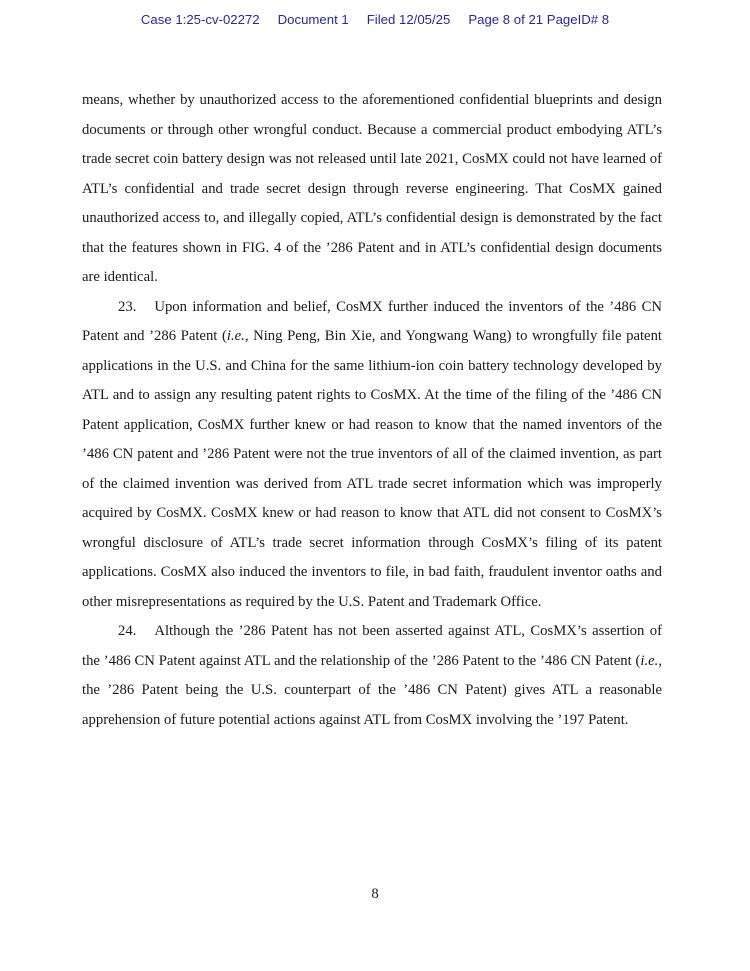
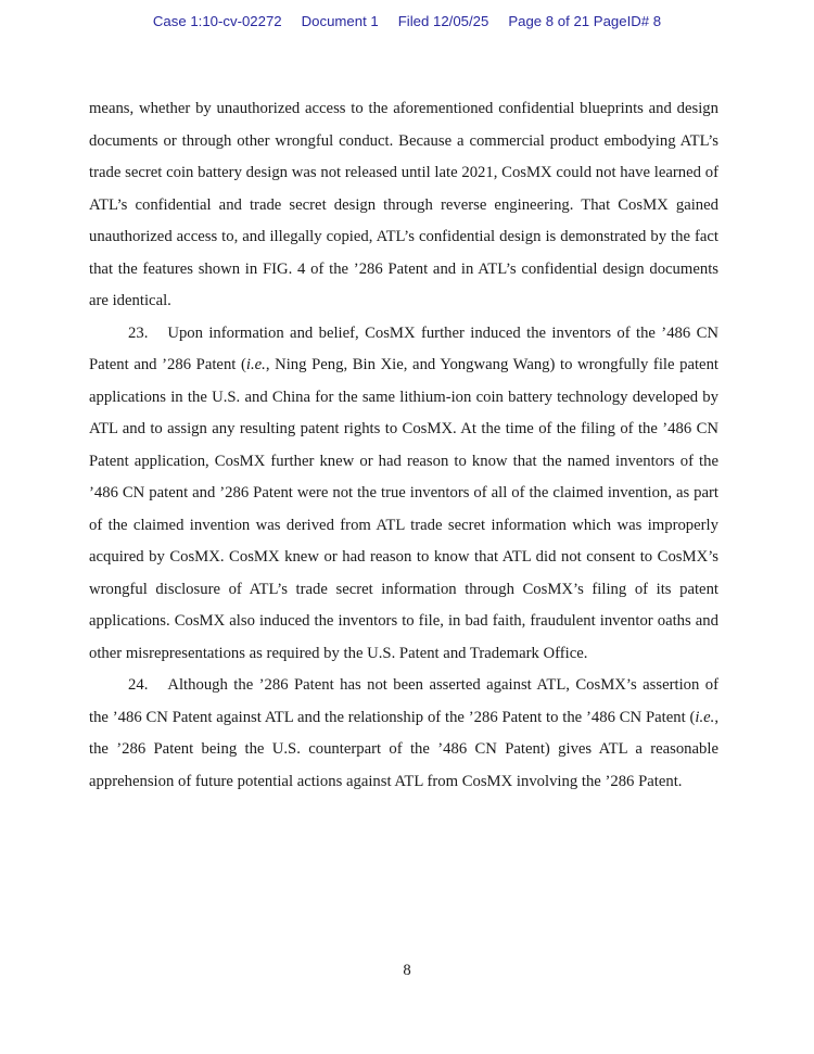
- Case 1:25-cv-02272 Document 1 Filed 12/05/25 Page 8 of 21 PageID# 8
+ Case 1:10-cv-02272 Document 1 Filed 12/05/25 Page 8 of 21 PageID# 8
  means, whether by unauthorized access to the aforementioned confidential blueprints and design documents or through other wrongful conduct. Because a commercial product embodying ATL’s trade secret coin battery design was not released until late 2021, CosMX could not have learned of ATL’s confidential and trade secret design through reverse engineering. That CosMX gained unauthorized access to, and illegally copied, ATL’s confidential design is demonstrated by the fact that the features shown in FIG. 4 of the ’286 Patent and in ATL’s confidential design documents are identical.
  23. Upon information and belief, CosMX further induced the inventors of the ’486 CN Patent and ’286 Patent (i.e., Ning Peng, Bin Xie, and Yongwang Wang) to wrongfully file patent applications in the U.S. and China for the same lithium-ion coin battery technology developed by ATL and to assign any resulting patent rights to CosMX. At the time of the filing of the ’486 CN Patent application, CosMX further knew or had reason to know that the named inventors of the ’486 CN patent and ’286 Patent were not the true inventors of all of the claimed invention, as part of the claimed invention was derived from ATL trade secret information which was improperly acquired by CosMX. CosMX knew or had reason to know that ATL did not consent to CosMX’s wrongful disclosure of ATL’s trade secret information through CosMX’s filing of its patent applications. CosMX also induced the inventors to file, in bad faith, fraudulent inventor oaths and other misrepresentations as required by the U.S. Patent and Trademark Office.
- 24. Although the ’286 Patent has not been asserted against ATL, CosMX’s assertion of the ’486 CN Patent against ATL and the relationship of the ’286 Patent to the ’486 CN Patent (i.e., the ’286 Patent being the U.S. counterpart of the ’486 CN Patent) gives ATL a reasonable apprehension of future potential actions against ATL from CosMX involving the ’197 Patent.
+ 24. Although the ’286 Patent has not been asserted against ATL, CosMX’s assertion of the ’486 CN Patent against ATL and the relationship of the ’286 Patent to the ’486 CN Patent (i.e., the ’286 Patent being the U.S. counterpart of the ’486 CN Patent) gives ATL a reasonable apprehension of future potential actions against ATL from CosMX involving the ’286 Patent.
  8
